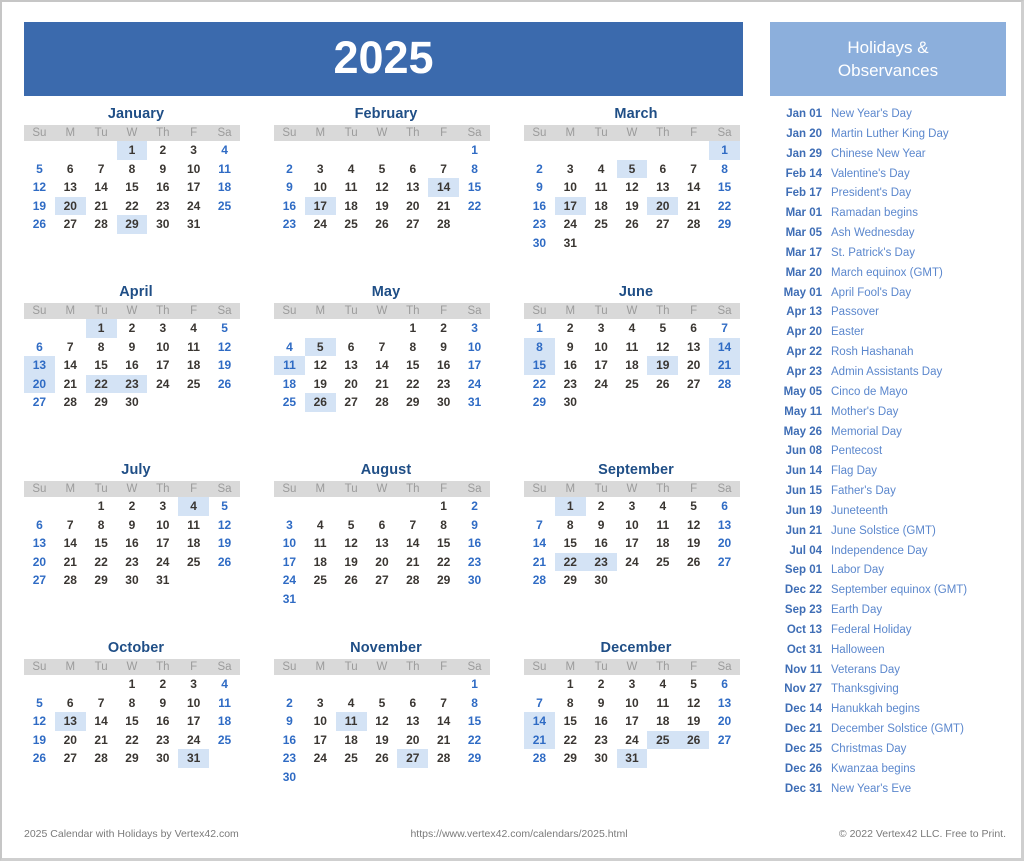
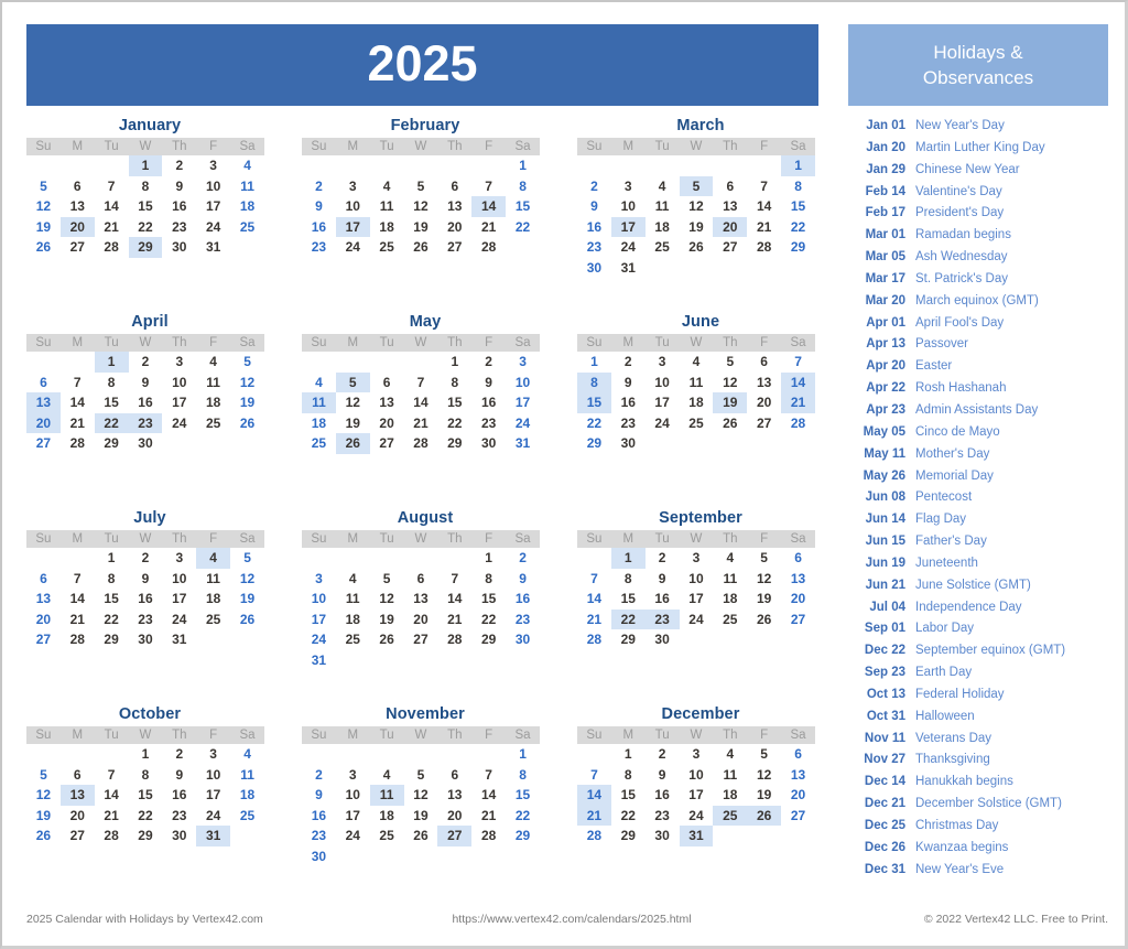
  2025
  January
  Su	M	Tu	W	Th	F	Sa
  			1	2	3	4
  5	6	7	8	9	10	11
  12	13	14	15	16	17	18
  19	20	21	22	23	24	25
  26	27	28	29	30	31
  February
  Su	M	Tu	W	Th	F	Sa
  						1
  2	3	4	5	6	7	8
  9	10	11	12	13	14	15
  16	17	18	19	20	21	22
  23	24	25	26	27	28
  March
  Su	M	Tu	W	Th	F	Sa
  						1
  2	3	4	5	6	7	8
  9	10	11	12	13	14	15
  16	17	18	19	20	21	22
  23	24	25	26	27	28	29
  30	31
  April
  Su	M	Tu	W	Th	F	Sa
  		1	2	3	4	5
  6	7	8	9	10	11	12
  13	14	15	16	17	18	19
  20	21	22	23	24	25	26
  27	28	29	30
  May
  Su	M	Tu	W	Th	F	Sa
  				1	2	3
  4	5	6	7	8	9	10
  11	12	13	14	15	16	17
  18	19	20	21	22	23	24
  25	26	27	28	29	30	31
  June
  Su	M	Tu	W	Th	F	Sa
  1	2	3	4	5	6	7
  8	9	10	11	12	13	14
  15	16	17	18	19	20	21
  22	23	24	25	26	27	28
  29	30
  July
  Su	M	Tu	W	Th	F	Sa
  		1	2	3	4	5
  6	7	8	9	10	11	12
  13	14	15	16	17	18	19
  20	21	22	23	24	25	26
  27	28	29	30	31
  August
  Su	M	Tu	W	Th	F	Sa
  					1	2
  3	4	5	6	7	8	9
  10	11	12	13	14	15	16
  17	18	19	20	21	22	23
  24	25	26	27	28	29	30
  31
  September
  Su	M	Tu	W	Th	F	Sa
  	1	2	3	4	5	6
  7	8	9	10	11	12	13
  14	15	16	17	18	19	20
  21	22	23	24	25	26	27
  28	29	30
  October
  Su	M	Tu	W	Th	F	Sa
  			1	2	3	4
  5	6	7	8	9	10	11
  12	13	14	15	16	17	18
  19	20	21	22	23	24	25
  26	27	28	29	30	31
  November
  Su	M	Tu	W	Th	F	Sa
  						1
  2	3	4	5	6	7	8
  9	10	11	12	13	14	15
  16	17	18	19	20	21	22
  23	24	25	26	27	28	29
  30
  December
  Su	M	Tu	W	Th	F	Sa
  	1	2	3	4	5	6
  7	8	9	10	11	12	13
  14	15	16	17	18	19	20
  21	22	23	24	25	26	27
  28	29	30	31
  Holidays &
  Observances
  Jan 01
  New Year's Day
  Jan 20
  Martin Luther King Day
  Jan 29
  Chinese New Year
  Feb 14
  Valentine's Day
  Feb 17
  President's Day
  Mar 01
  Ramadan begins
  Mar 05
  Ash Wednesday
  Mar 17
  St. Patrick's Day
  Mar 20
  March equinox (GMT)
- May 01
+ Apr 01
  April Fool's Day
  Apr 13
  Passover
  Apr 20
  Easter
  Apr 22
  Rosh Hashanah
  Apr 23
  Admin Assistants Day
  May 05
  Cinco de Mayo
  May 11
  Mother's Day
  May 26
  Memorial Day
  Jun 08
  Pentecost
  Jun 14
  Flag Day
  Jun 15
  Father's Day
  Jun 19
  Juneteenth
  Jun 21
  June Solstice (GMT)
  Jul 04
  Independence Day
  Sep 01
  Labor Day
  Dec 22
  September equinox (GMT)
  Sep 23
  Earth Day
  Oct 13
  Federal Holiday
  Oct 31
  Halloween
  Nov 11
  Veterans Day
  Nov 27
  Thanksgiving
  Dec 14
  Hanukkah begins
  Dec 21
  December Solstice (GMT)
  Dec 25
  Christmas Day
  Dec 26
  Kwanzaa begins
  Dec 31
  New Year's Eve
  2025 Calendar with Holidays by Vertex42.com
  https://www.vertex42.com/calendars/2025.html
  © 2022 Vertex42 LLC. Free to Print.
